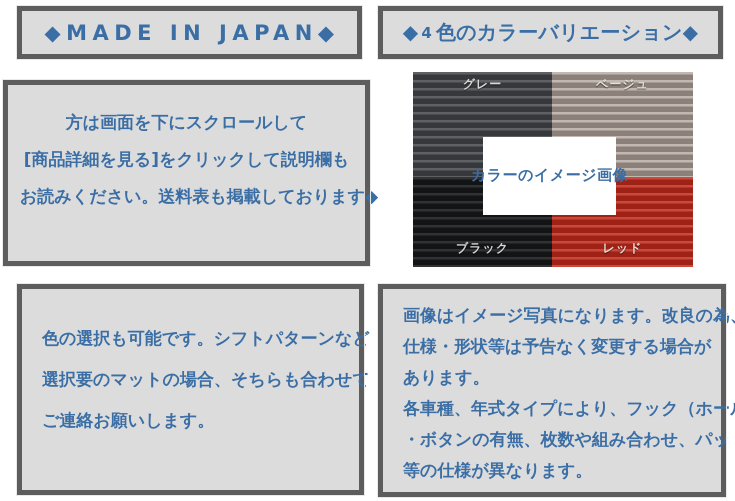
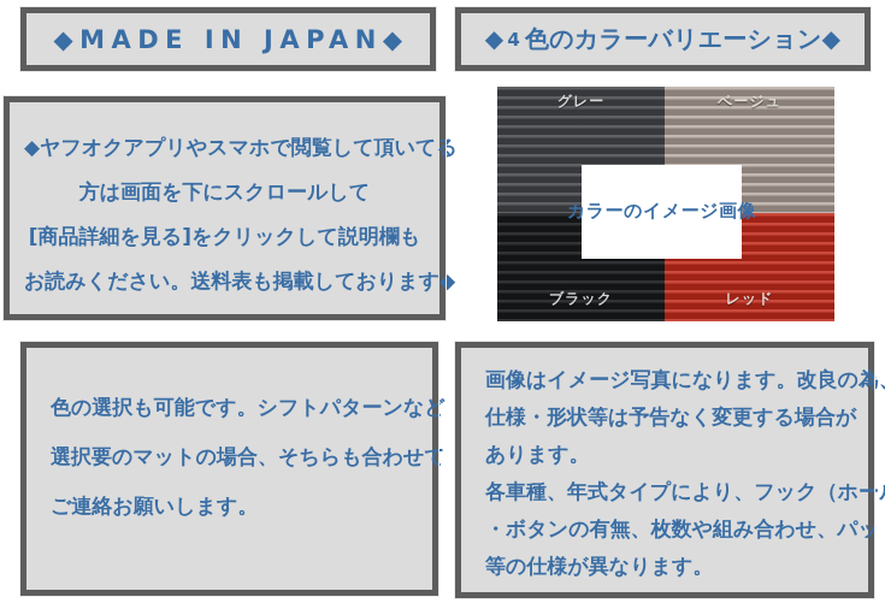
  ◆MADE IN JAPAN◆
  ◆ 4 色のカラーバリエーション◆
+ ◆ヤフオクアプリやスマホで閲覧して頂いてる
  方は画面を下にスクロールして
  [商品詳細を見る]をクリックして説明欄も
  お読みください。送料表も掲載しております◆
  グレー
  ベージュ
  ブラック
  レッド
  カラーのイメージ画像
  色の選択も可能です。シフトパターンなど
  選択要のマットの場合、そちらも合わせて
  ご連絡お願いします。
  画像はイメージ写真になります。改良の為
  仕様・形状等は予告なく変更する場合が
  あります。
  各車種、年式タイプにより、フック（ホー
  ・ボタンの有無、枚数や組み合わせ、パッ
  等の仕様が異なります。
